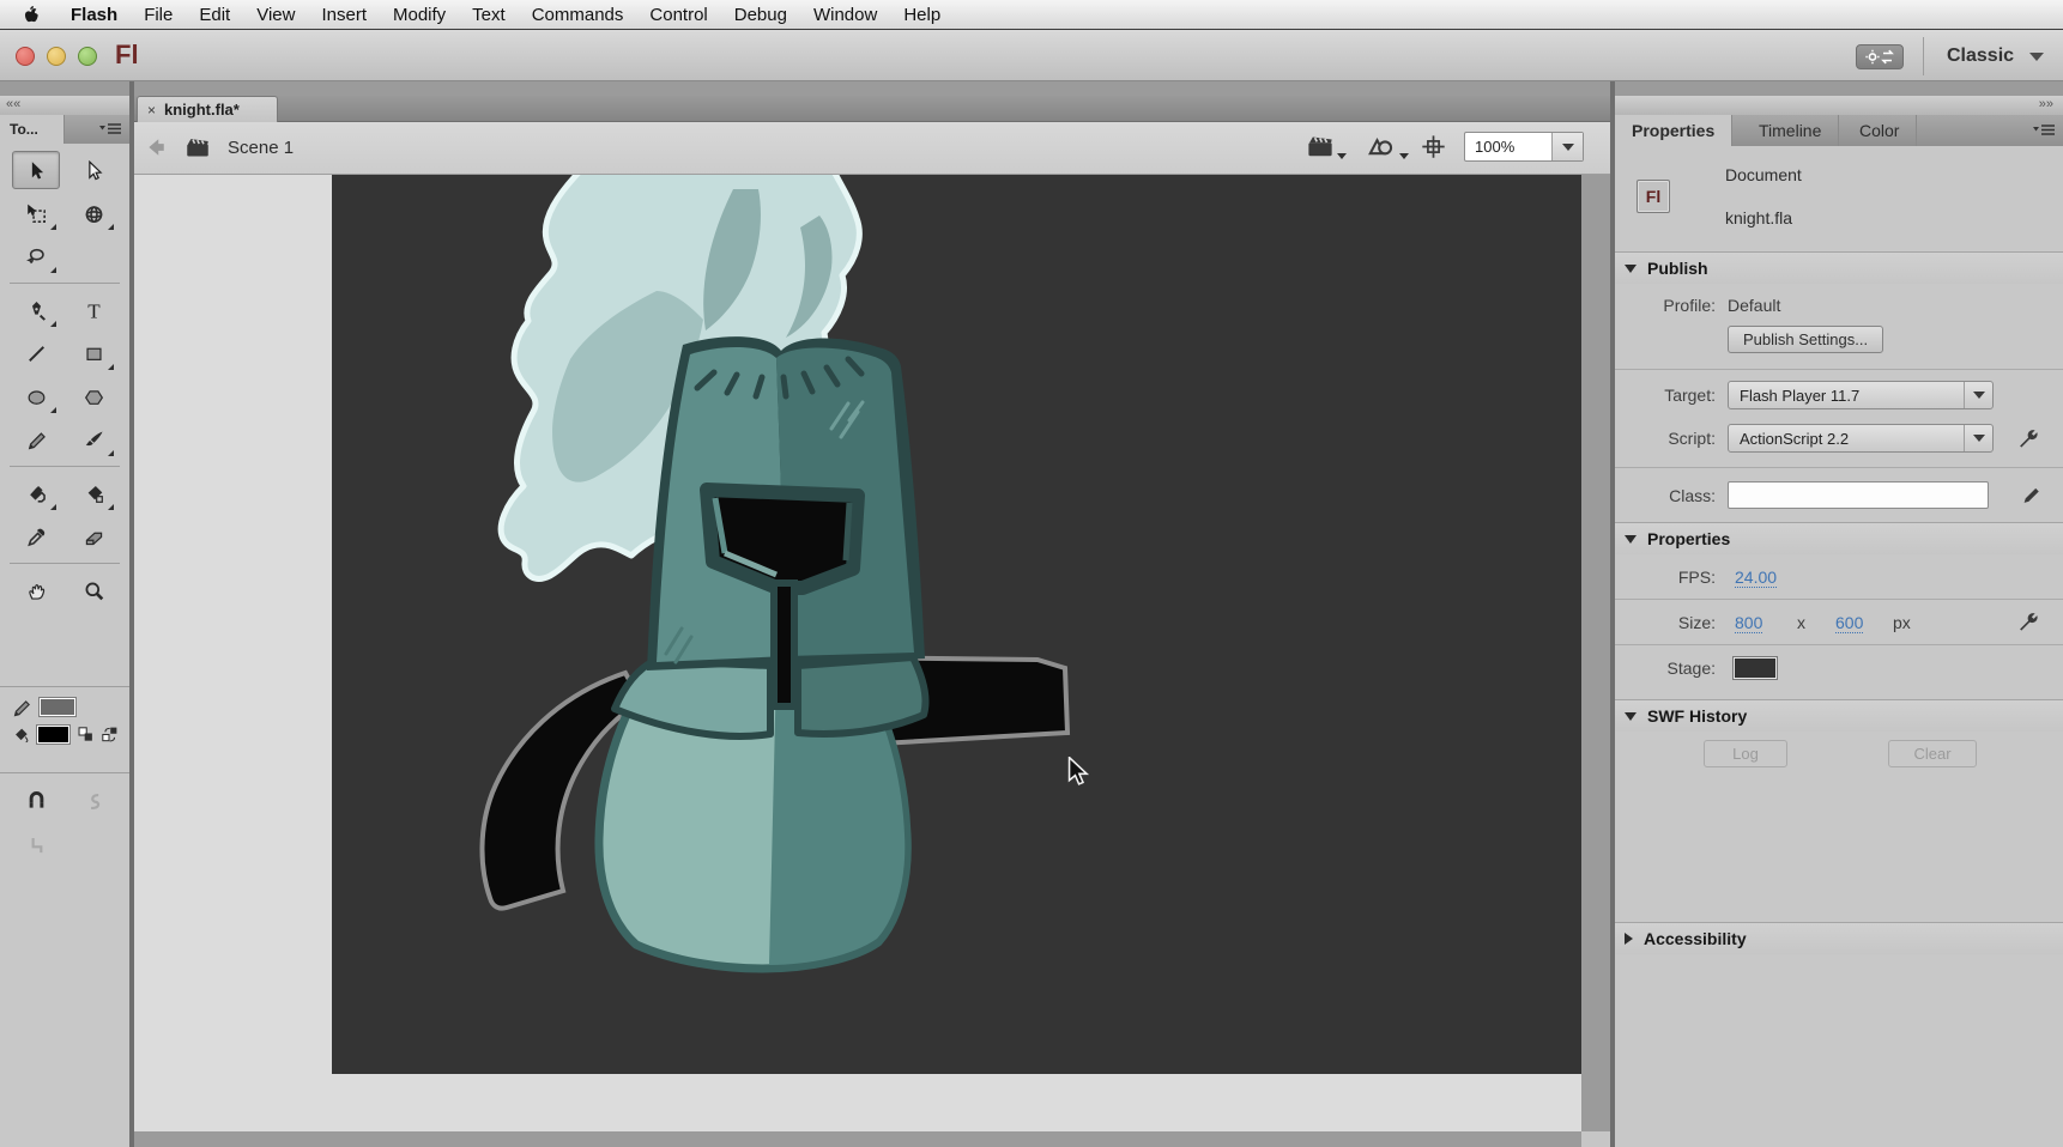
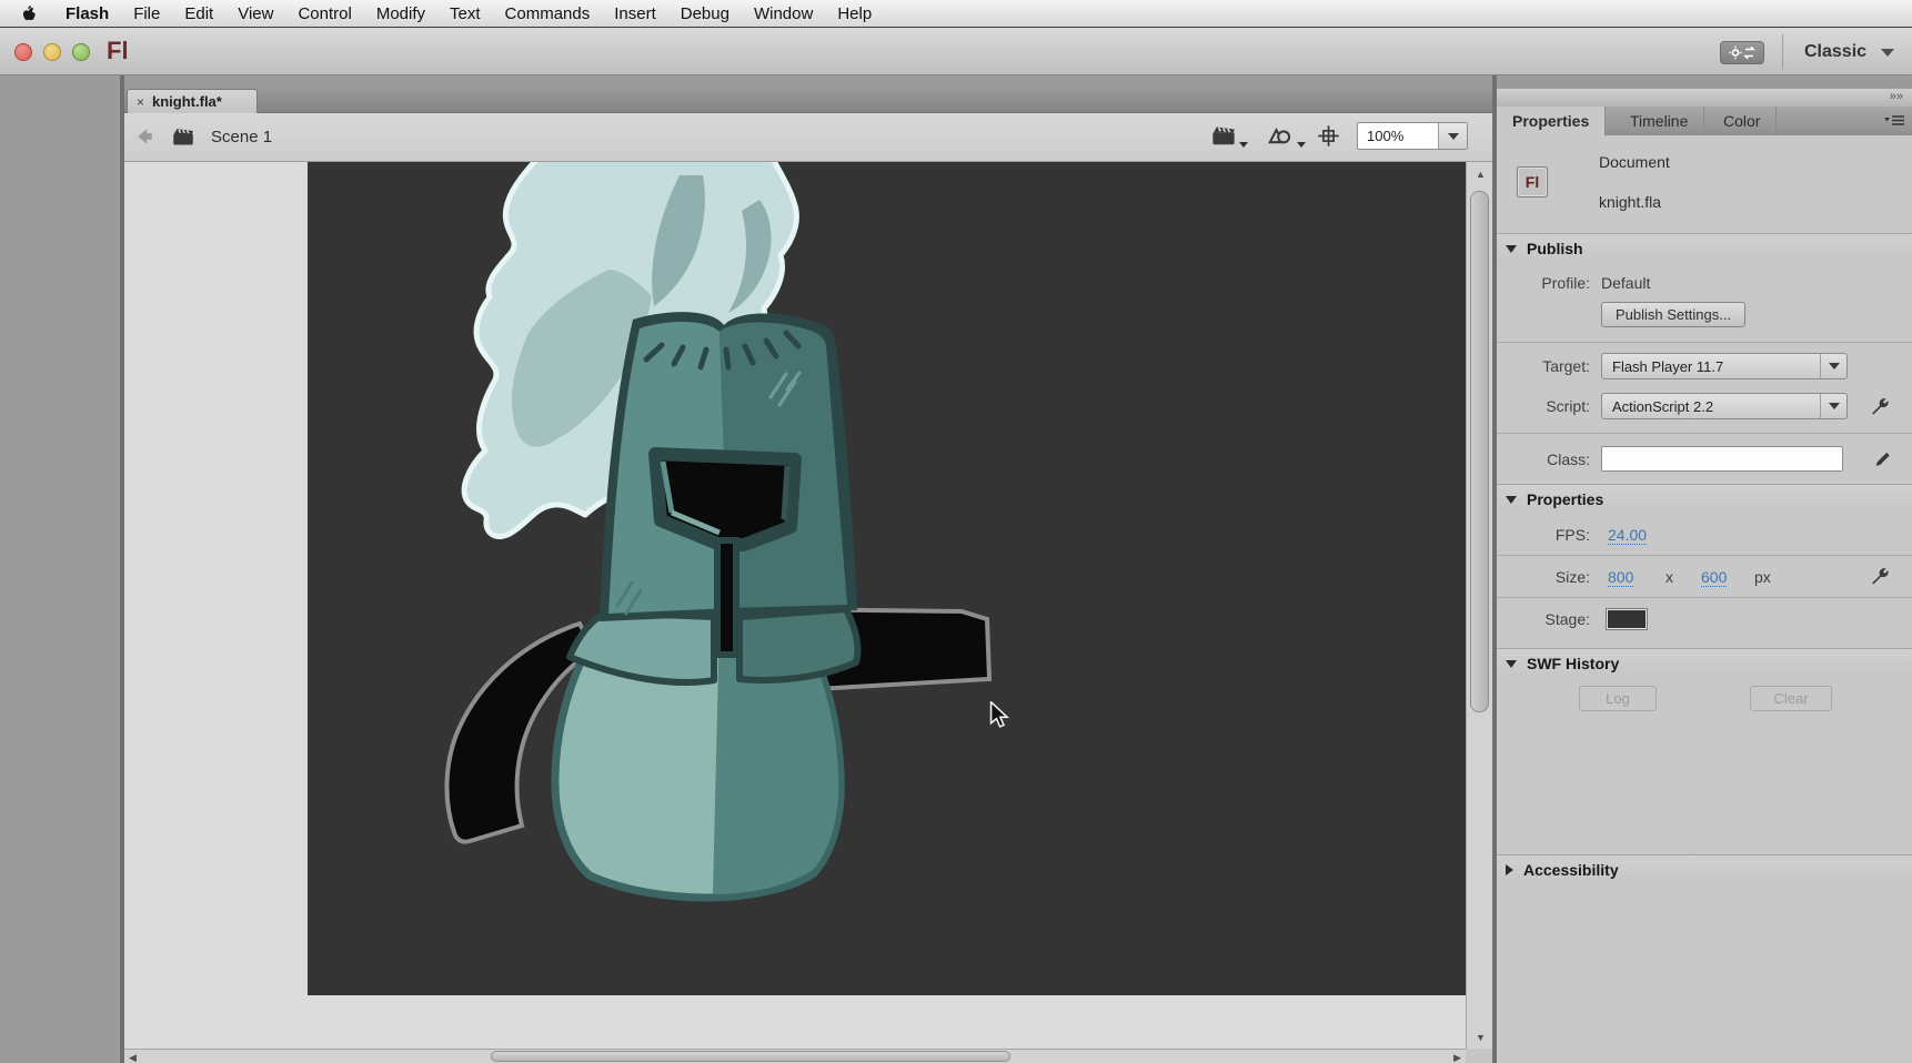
  Flash
  File
  Edit
  View
- Insert
+ Control
  Modify
  Text
  Commands
- Control
+ Insert
  Debug
  Window
  Help
  Fl
  Classic
- ««
- To...
- T
  ×
  knight.fla*
  Scene 1
  100%
+ ▲
+ ▼
+ ◀
+ ▶
  »»
  Properties
  Timeline
  Color
  Fl
  Document
  knight.fla
  Publish
  Profile:
  Default
  Publish Settings...
  Target:
  Flash Player 11.7
  Script:
  ActionScript 2.2
  Class:
  Properties
  FPS:
  24.00
  Size:
  800
  x
  600
  px
  Stage:
  SWF History
  Log
  Clear
  Accessibility
